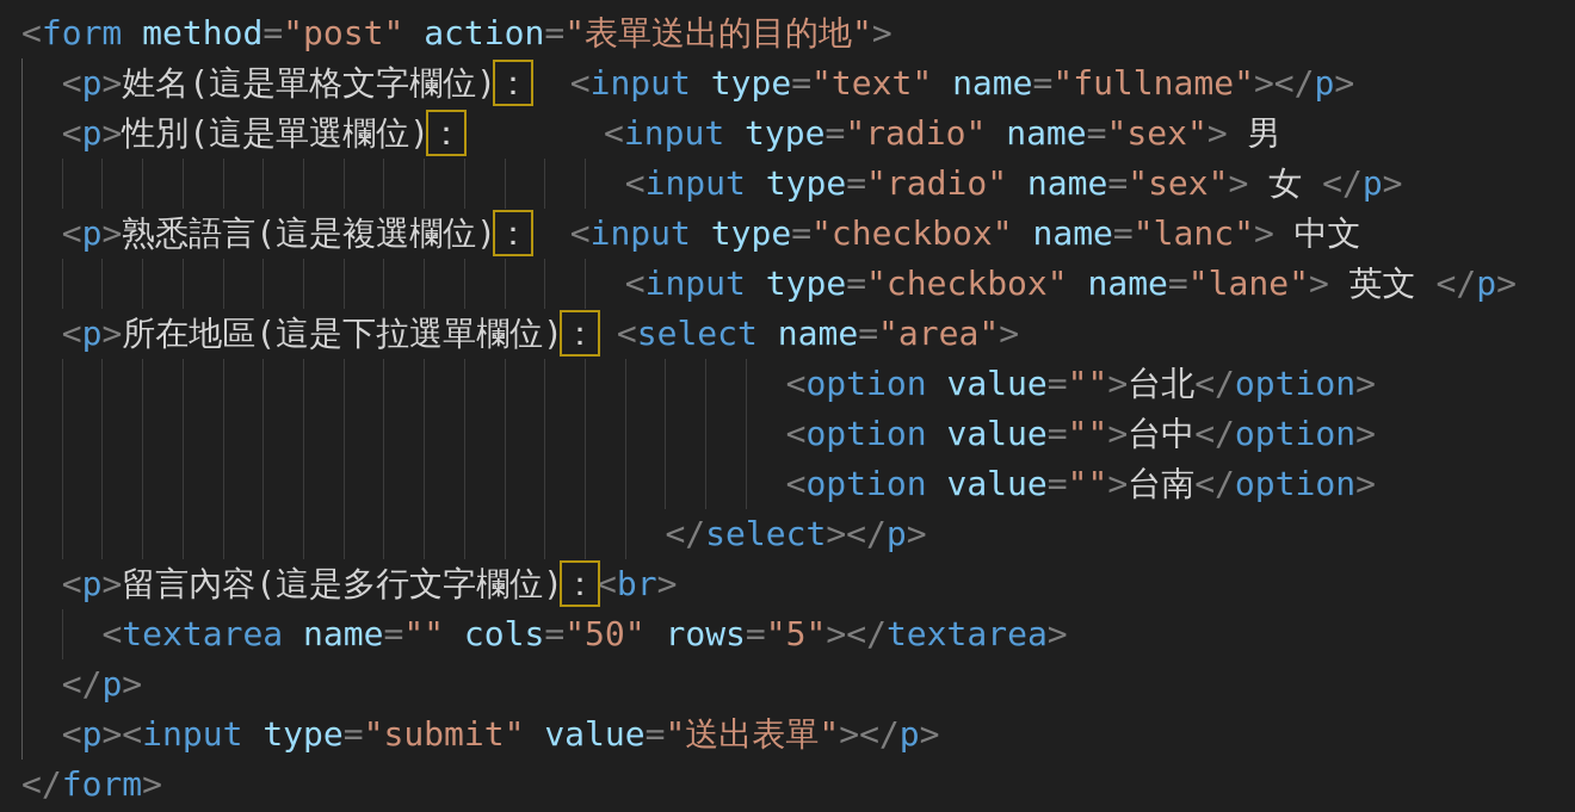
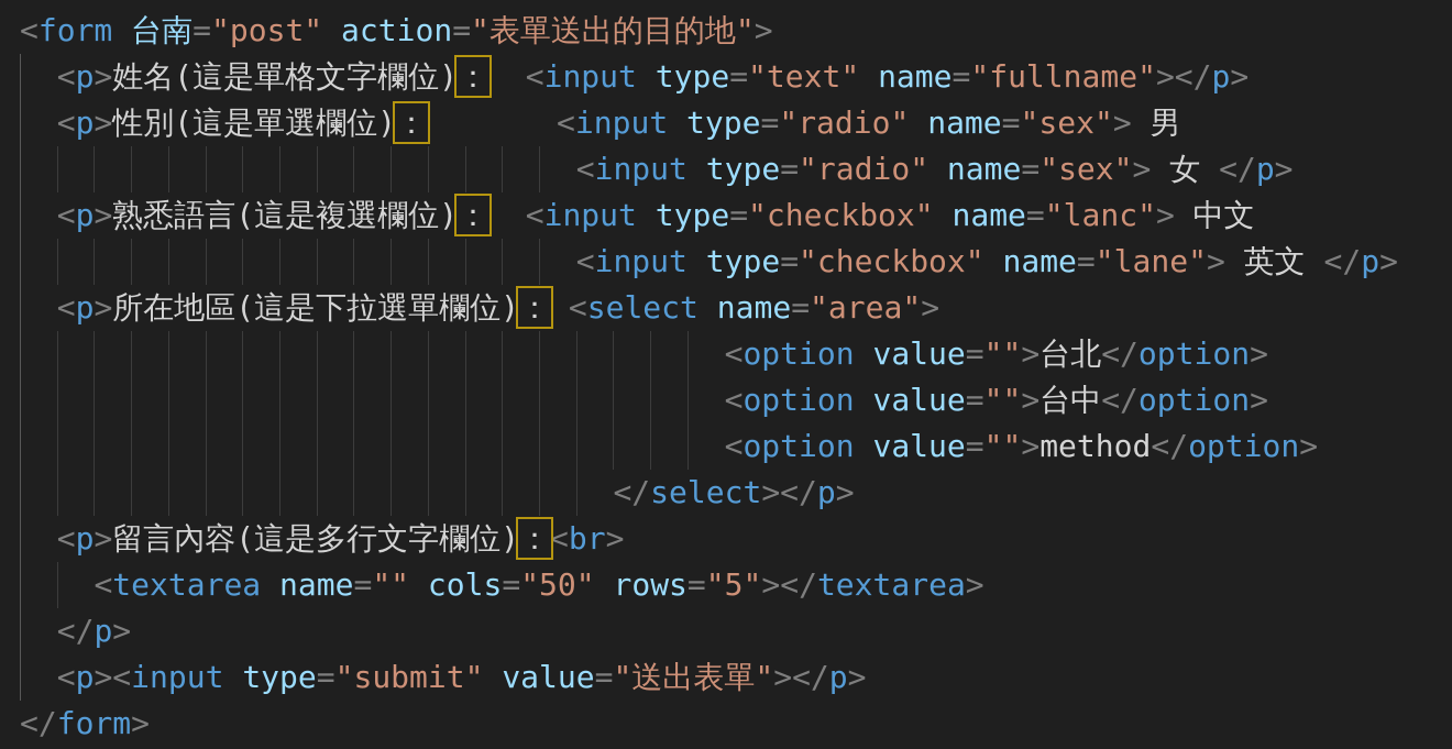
- <form method="post" action="表單送出的目的地">
+ <form 台南="post" action="表單送出的目的地">
  <p>姓名(這是單格文字欄位)： <input type="text" name="fullname"></p>
  <p>性別(這是單選欄位)： <input type="radio" name="sex"> 男
  <input type="radio" name="sex"> 女 </p>
  <p>熟悉語言(這是複選欄位)： <input type="checkbox" name="lanc"> 中文
  <input type="checkbox" name="lane"> 英文 </p>
  <p>所在地區(這是下拉選單欄位)： <select name="area">
  <option value="">台北</option>
  <option value="">台中</option>
- <option value="">台南</option>
+ <option value="">method</option>
  </select></p>
  <p>留言內容(這是多行文字欄位)：<br>
  <textarea name="" cols="50" rows="5"></textarea>
  </p>
  <p><input type="submit" value="送出表單"></p>
  </form>
